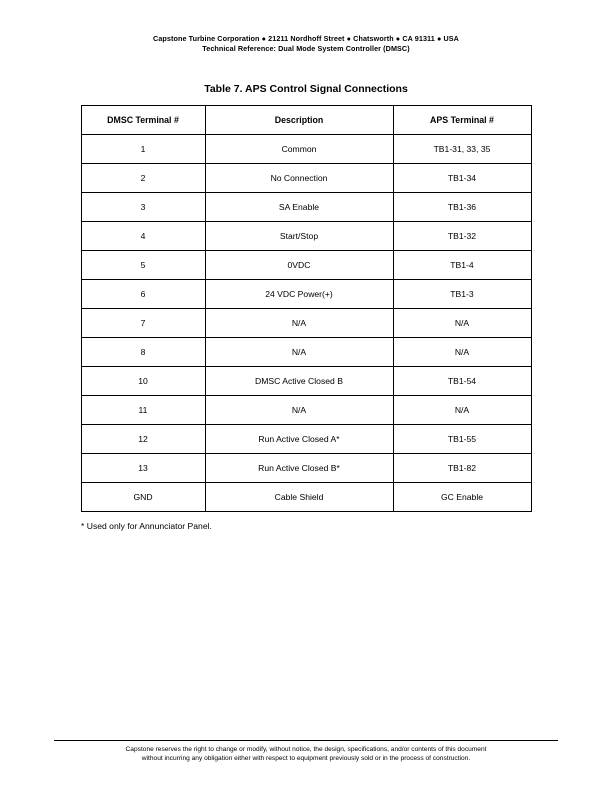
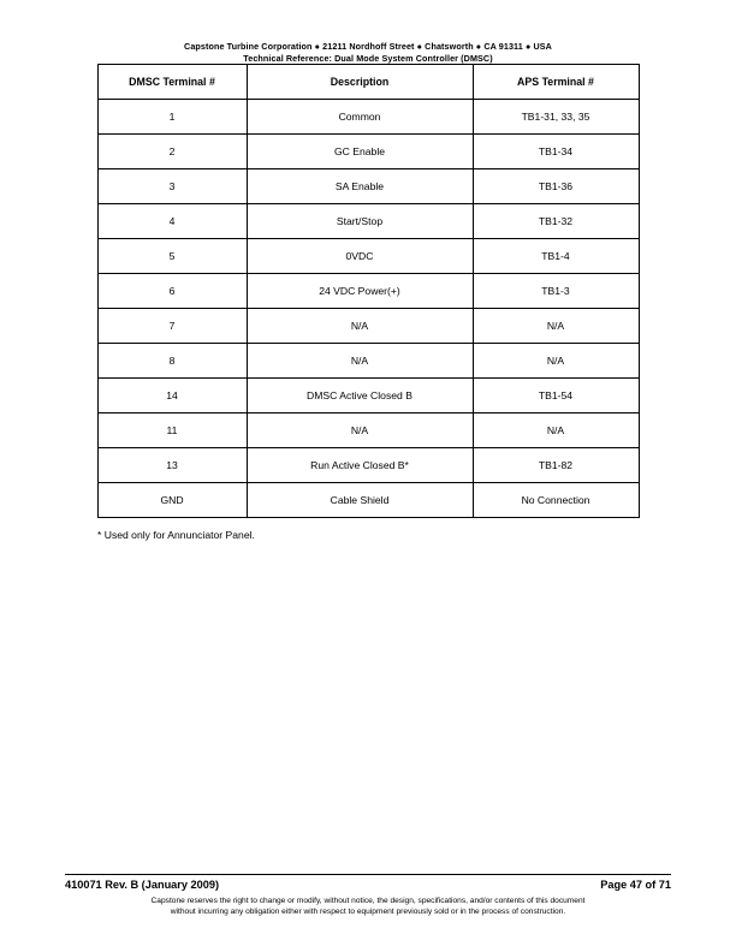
  Capstone Turbine Corporation ● 21211 Nordhoff Street ● Chatsworth ● CA 91311 ● USA
  Technical Reference: Dual Mode System Controller (DMSC)
- Table 7. APS Control Signal Connections
  DMSC Terminal #	Description	APS Terminal #
  1	Common	TB1-31, 33, 35
- 2	No Connection	TB1-34
+ 2	GC Enable	TB1-34
  3	SA Enable	TB1-36
  4	Start/Stop	TB1-32
  5	0VDC	TB1-4
  6	24 VDC Power(+)	TB1-3
  7	N/A	N/A
  8	N/A	N/A
- 10	DMSC Active Closed B	TB1-54
+ 14	DMSC Active Closed B	TB1-54
  11	N/A	N/A
- 12	Run Active Closed A*	TB1-55
  13	Run Active Closed B*	TB1-82
- GND	Cable Shield	GC Enable
+ GND	Cable Shield	No Connection
  * Used only for Annunciator Panel.
+ 410071 Rev. B (January 2009)
+ Page 47 of 71
